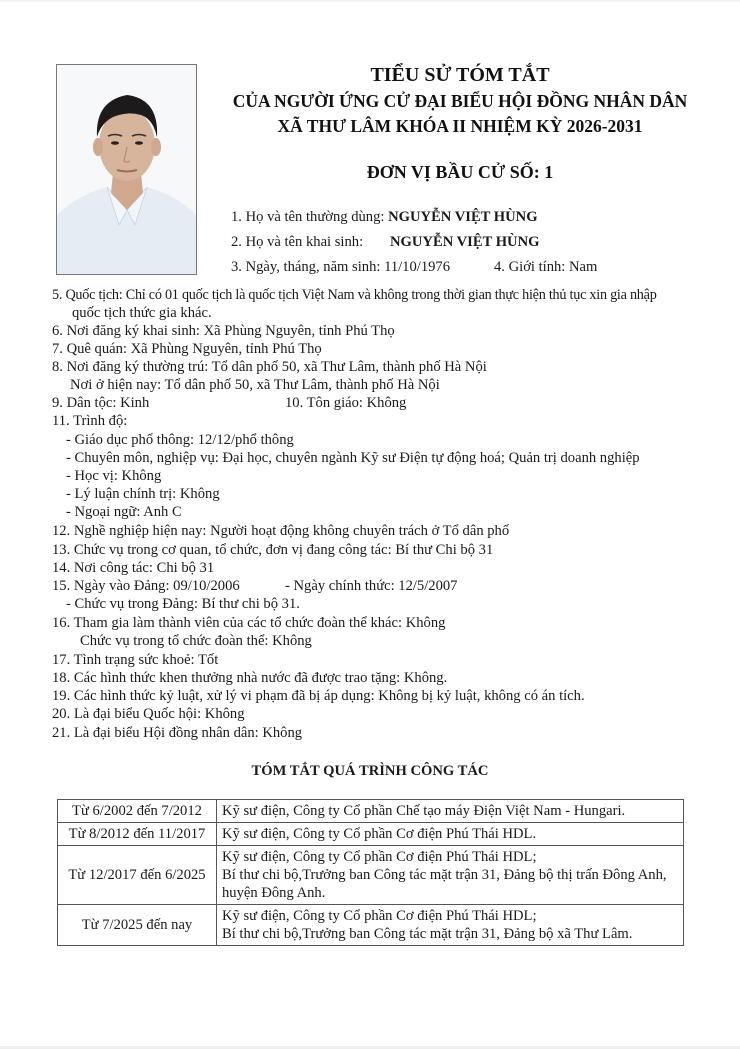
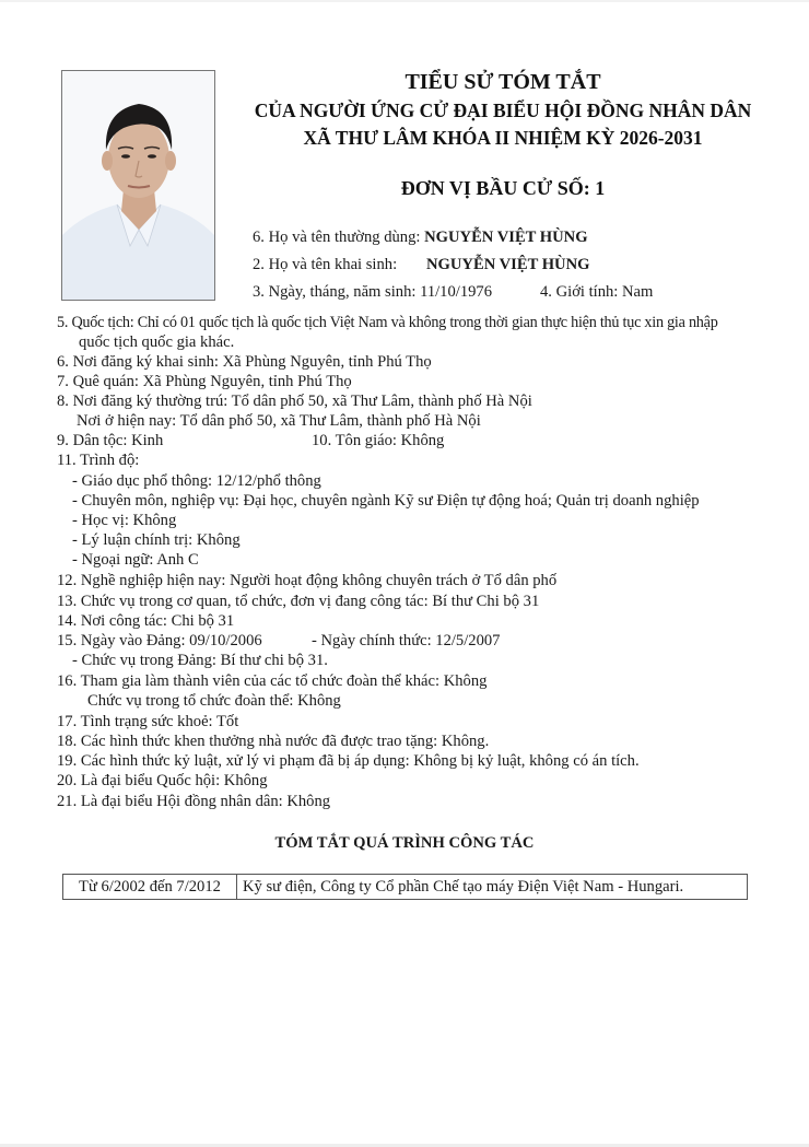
  TIỂU SỬ TÓM TẮT
  CỦA NGƯỜI ỨNG CỬ ĐẠI BIỂU HỘI ĐỒNG NHÂN DÂN
  XÃ THƯ LÂM KHÓA II NHIỆM KỲ 2026-2031
  ĐƠN VỊ BẦU CỬ SỐ: 1
- 1. Họ và tên thường dùng: NGUYỄN VIỆT HÙNG
+ 6. Họ và tên thường dùng: NGUYỄN VIỆT HÙNG
  2. Họ và tên khai sinh:
  NGUYỄN VIỆT HÙNG
  3. Ngày, tháng, năm sinh: 11/10/1976
  4. Giới tính: Nam
  5. Quốc tịch: Chỉ có 01 quốc tịch là quốc tịch Việt Nam và không trong thời gian thực hiện thủ tục xin gia nhập
- quốc tịch thức gia khác.
+ quốc tịch quốc gia khác.
  6. Nơi đăng ký khai sinh: Xã Phùng Nguyên, tỉnh Phú Thọ
  7. Quê quán: Xã Phùng Nguyên, tỉnh Phú Thọ
  8. Nơi đăng ký thường trú: Tổ dân phố 50, xã Thư Lâm, thành phố Hà Nội
  Nơi ở hiện nay: Tổ dân phố 50, xã Thư Lâm, thành phố Hà Nội
  9. Dân tộc: Kinh
  10. Tôn giáo: Không
  11. Trình độ:
  - Giáo dục phổ thông: 12/12/phổ thông
  - Chuyên môn, nghiệp vụ: Đại học, chuyên ngành Kỹ sư Điện tự động hoá; Quản trị doanh nghiệp
  - Học vị: Không
  - Lý luận chính trị: Không
  - Ngoại ngữ: Anh C
  12. Nghề nghiệp hiện nay: Người hoạt động không chuyên trách ở Tổ dân phố
  13. Chức vụ trong cơ quan, tổ chức, đơn vị đang công tác: Bí thư Chi bộ 31
  14. Nơi công tác: Chi bộ 31
  15. Ngày vào Đảng: 09/10/2006
  - Ngày chính thức: 12/5/2007
  - Chức vụ trong Đảng: Bí thư chi bộ 31.
  16. Tham gia làm thành viên của các tổ chức đoàn thể khác: Không
  Chức vụ trong tổ chức đoàn thể: Không
  17. Tình trạng sức khoẻ: Tốt
  18. Các hình thức khen thưởng nhà nước đã được trao tặng: Không.
  19. Các hình thức kỷ luật, xử lý vi phạm đã bị áp dụng: Không bị kỷ luật, không có án tích.
  20. Là đại biểu Quốc hội: Không
  21. Là đại biểu Hội đồng nhân dân: Không
  TÓM TẮT QUÁ TRÌNH CÔNG TÁC
  Từ 6/2002 đến 7/2012	Kỹ sư điện, Công ty Cổ phần Chế tạo máy Điện Việt Nam - Hungari.
- Từ 8/2012 đến 11/2017	Kỹ sư điện, Công ty Cổ phần Cơ điện Phú Thái HDL.
- Từ 12/2017 đến 6/2025	Kỹ sư điện, Công ty Cổ phần Cơ điện Phú Thái HDL; Bí thư chi bộ,Trưởng ban Công tác mặt trận 31, Đảng bộ thị trấn Đông Anh, huyện Đông Anh.
- Từ 7/2025 đến nay	Kỹ sư điện, Công ty Cổ phần Cơ điện Phú Thái HDL; Bí thư chi bộ,Trưởng ban Công tác mặt trận 31, Đảng bộ xã Thư Lâm.
